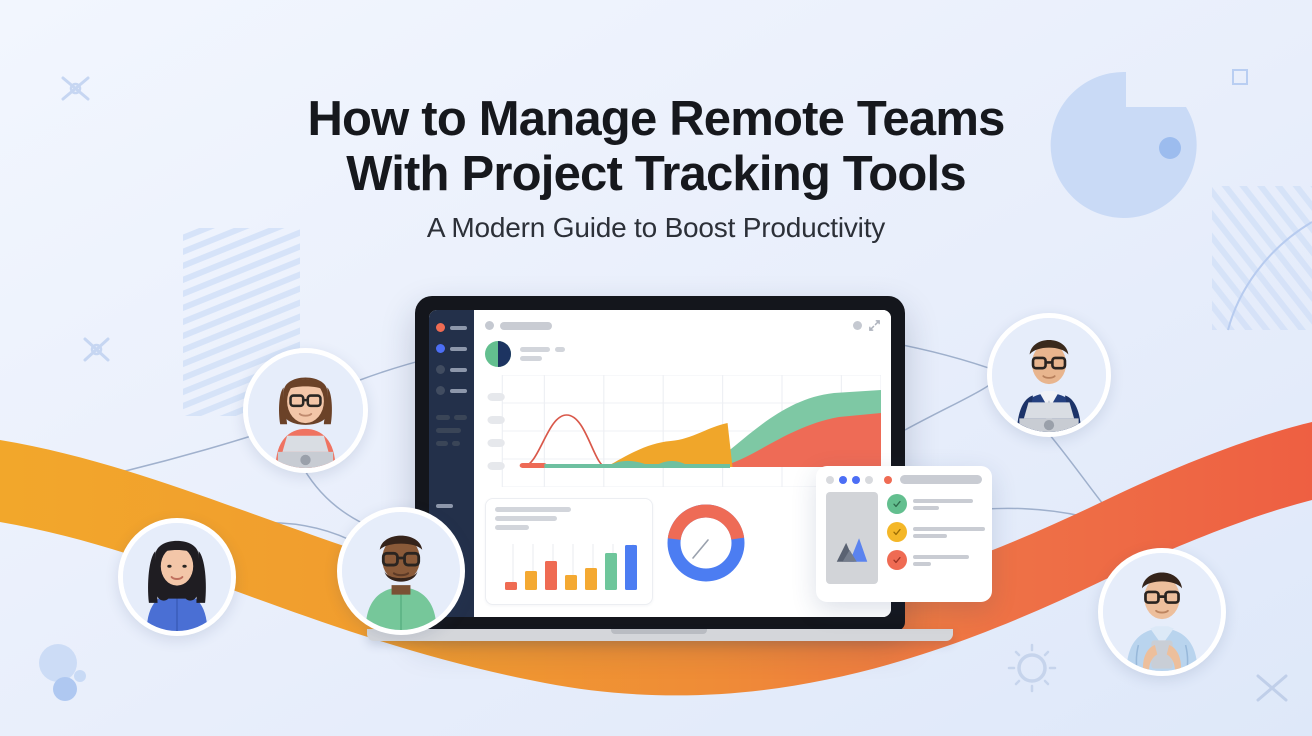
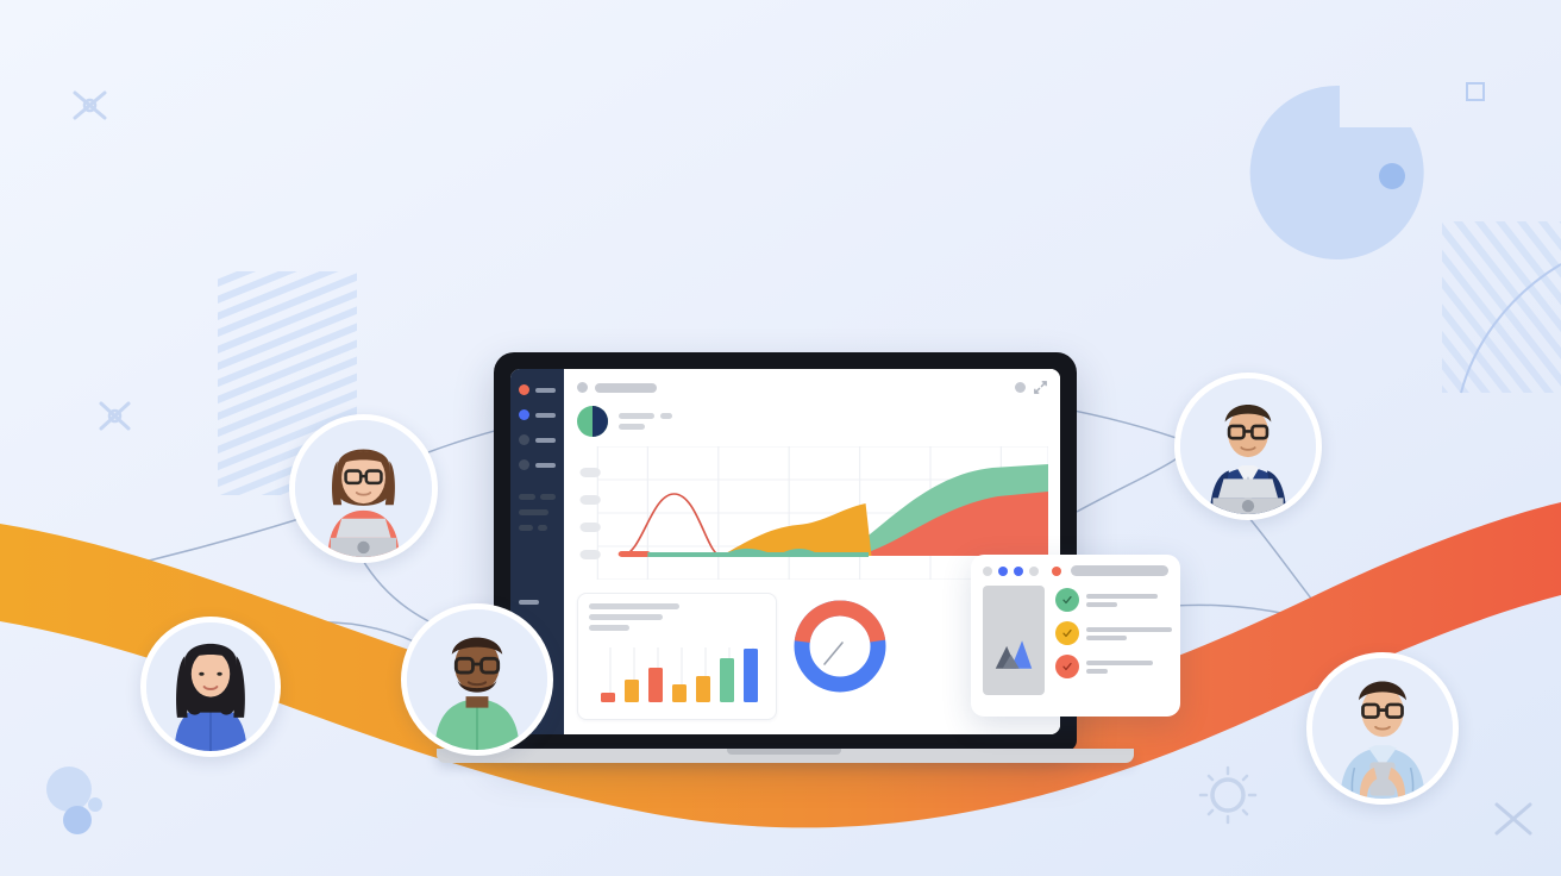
- How to Manage Remote Teams
- With Project Tracking Tools
- A Modern Guide to Boost Productivity
